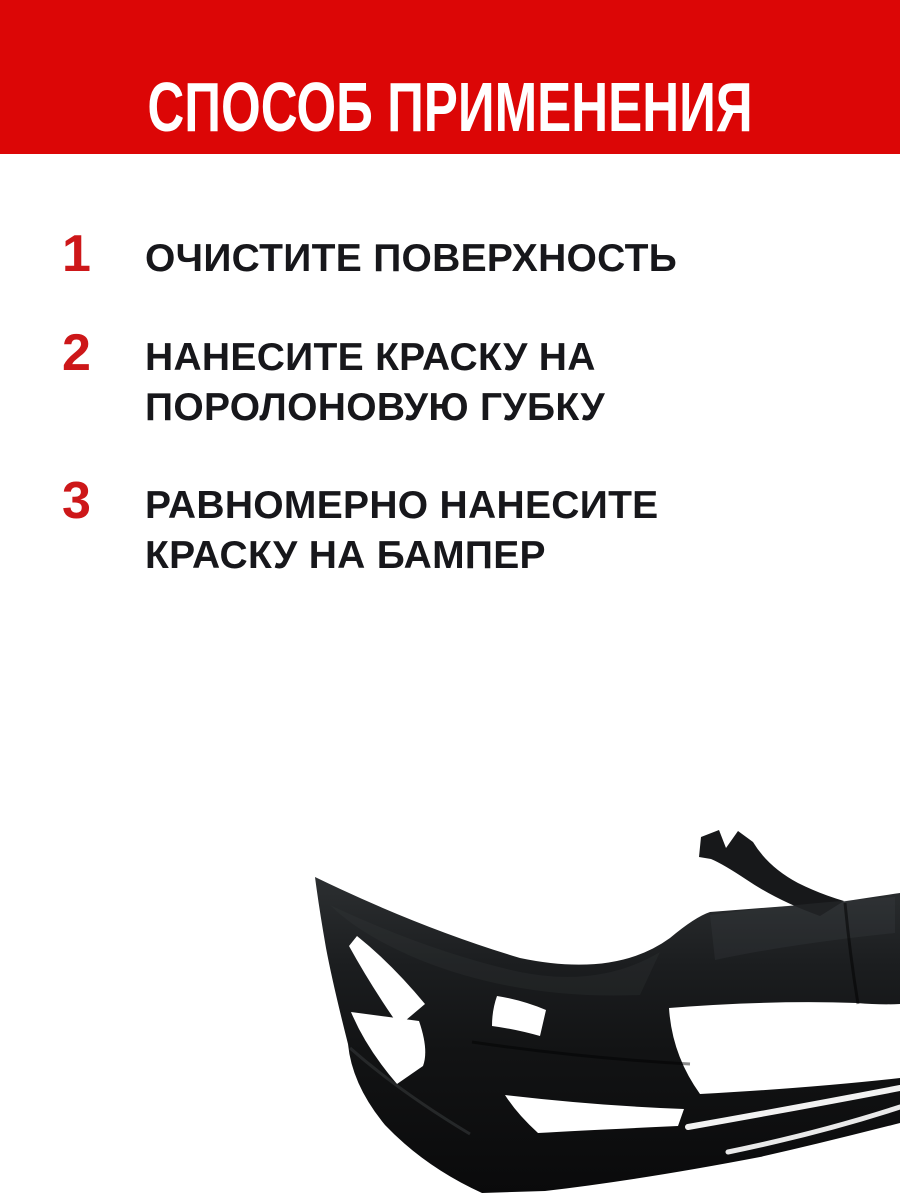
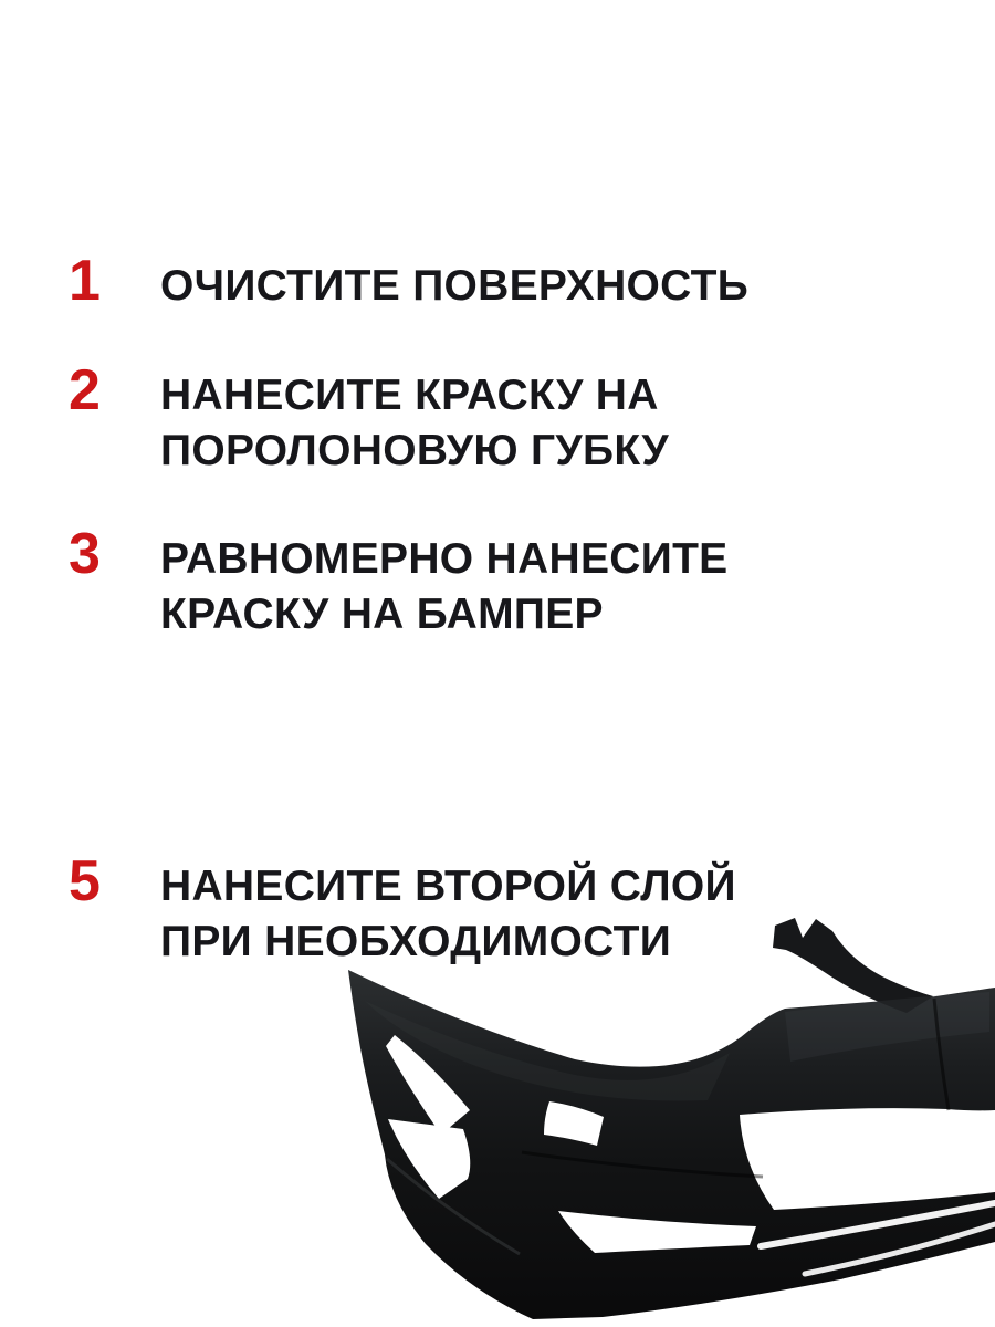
- СПОСОБ ПРИМЕНЕНИЯ
  1
  ОЧИСТИТЕ ПОВЕРХНОСТЬ
  2
  НАНЕСИТЕ КРАСКУ НА
  ПОРОЛОНОВУЮ ГУБКУ
  3
  РАВНОМЕРНО НАНЕСИТЕ
  КРАСКУ НА БАМПЕР
+ 5
+ НАНЕСИТЕ ВТОРОЙ СЛОЙ
+ ПРИ НЕОБХОДИМОСТИ
